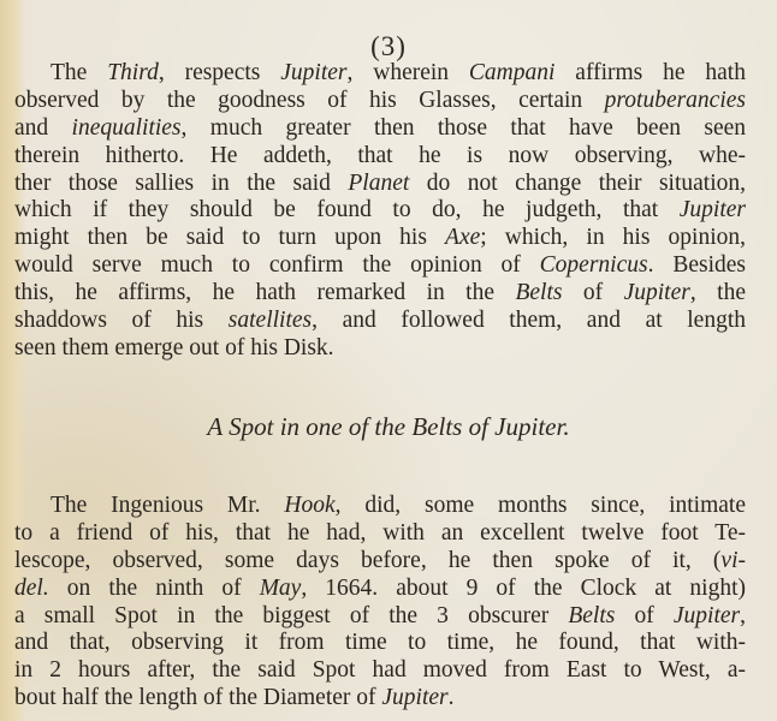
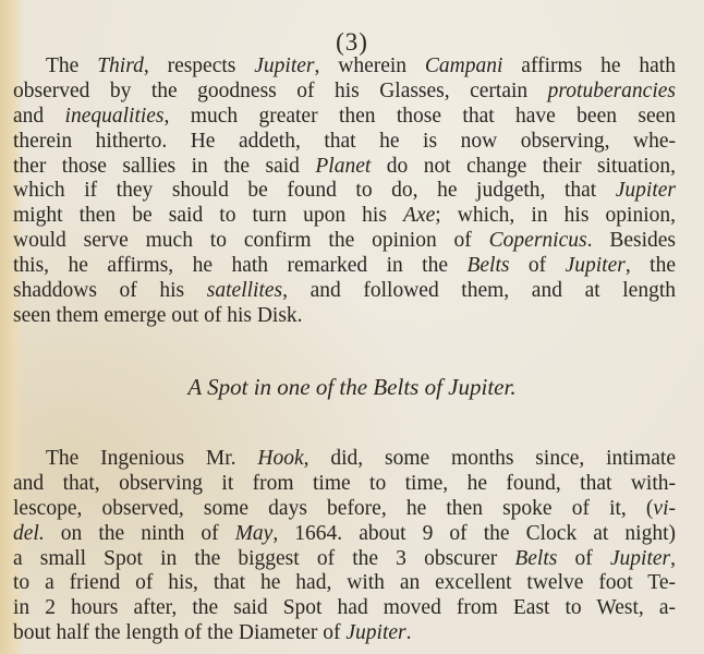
  (3)
  The Third, respects Jupiter, wherein Campani affirms he hath
  observed by the goodness of his Glasses, certain protuberancies
  and inequalities, much greater then those that have been seen
  therein hitherto. He addeth, that he is now observing, whe-
  ther those sallies in the said Planet do not change their situation,
  which if they should be found to do, he judgeth, that Jupiter
  might then be said to turn upon his Axe; which, in his opinion,
  would serve much to confirm the opinion of Copernicus. Besides
  this, he affirms, he hath remarked in the Belts of Jupiter, the
  shaddows of his satellites, and followed them, and at length
  seen them emerge out of his Disk.
  A Spot in one of the Belts of Jupiter.
  The Ingenious Mr. Hook, did, some months since, intimate
- to a friend of his, that he had, with an excellent twelve foot Te-
+ and that, observing it from time to time, he found, that with-
  lescope, observed, some days before, he then spoke of it, (vi-
  del. on the ninth of May, 1664. about 9 of the Clock at night)
  a small Spot in the biggest of the 3 obscurer Belts of Jupiter,
- and that, observing it from time to time, he found, that with-
+ to a friend of his, that he had, with an excellent twelve foot Te-
  in 2 hours after, the said Spot had moved from East to West, a-
  bout half the length of the Diameter of Jupiter.
